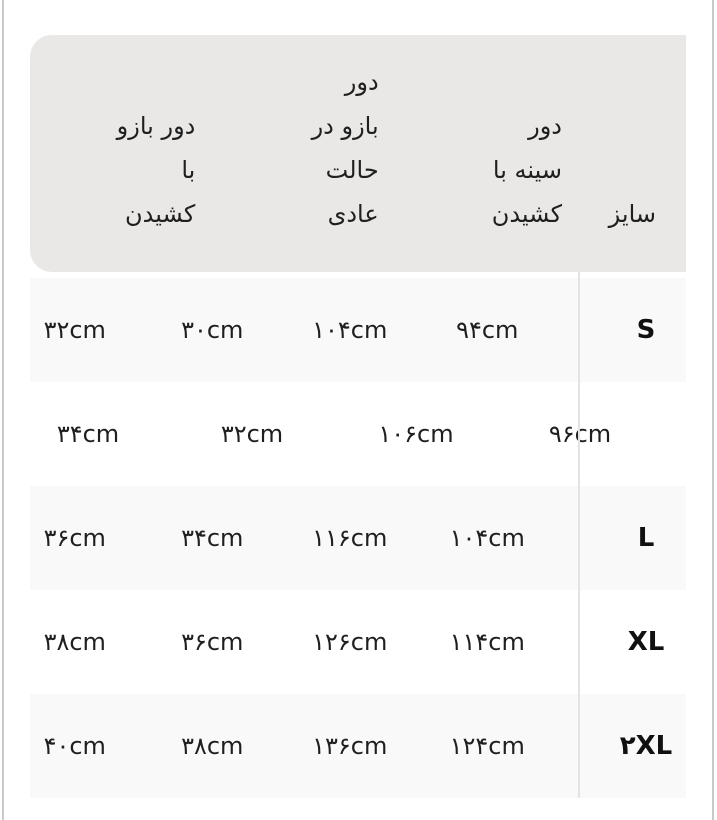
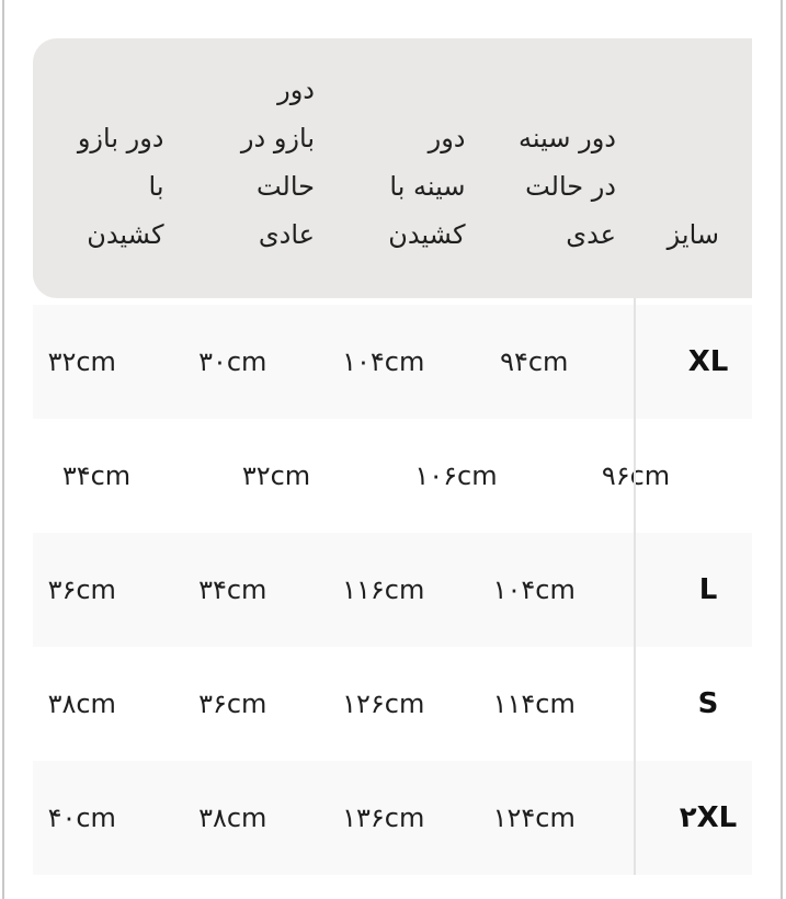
  سایز
+ دور سینه
+ در حالت
+ عدی
  دور
  سینه با
  کشیدن
  دور
  بازو در
  حالت
  عادی
  دور بازو
  با
  کشیدن
- S
+ XL
  ۹۴cm
  ۱۰۴cm
  ۳۰cm
  ۳۲cm
  ۹۶cm
  ۱۰۶cm
  ۳۲cm
  ۳۴cm
  L
  ۱۰۴cm
  ۱۱۶cm
  ۳۴cm
  ۳۶cm
- XL
+ S
  ۱۱۴cm
  ۱۲۶cm
  ۳۶cm
  ۳۸cm
  ۲XL
  ۱۲۴cm
  ۱۳۶cm
  ۳۸cm
  ۴۰cm
